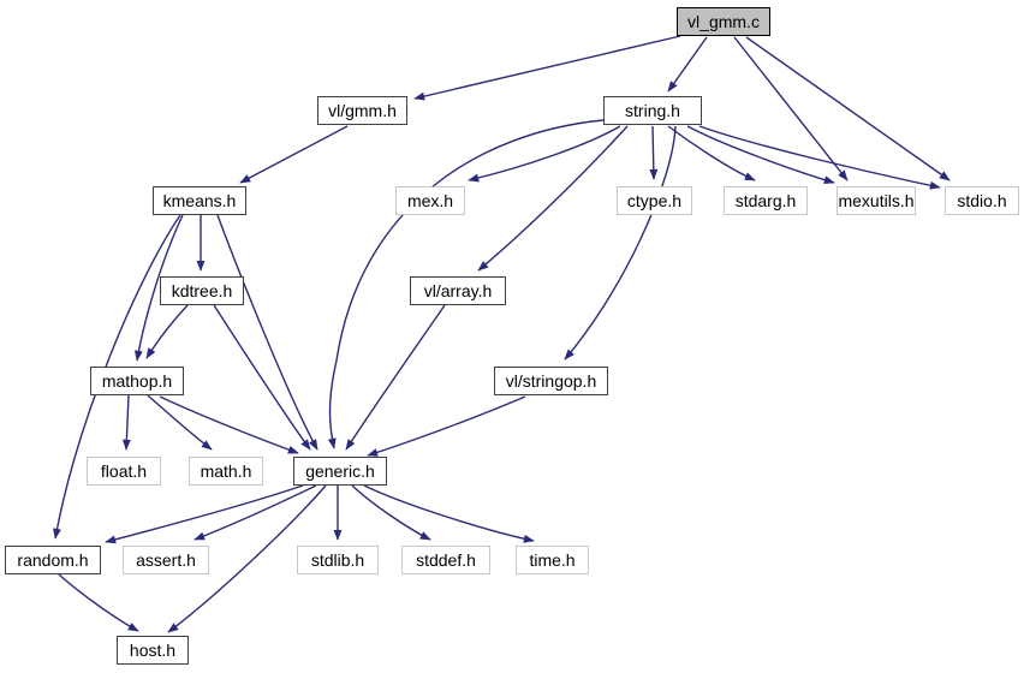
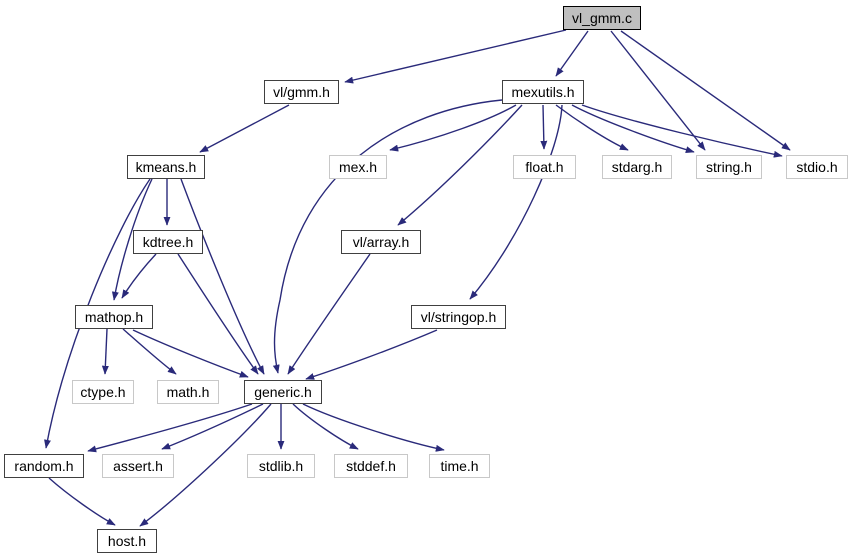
  vl_gmm.c
  vl/gmm.h
- string.h
+ mexutils.h
  kmeans.h
  mex.h
- ctype.h
+ float.h
  stdarg.h
- mexutils.h
+ string.h
  stdio.h
  kdtree.h
  vl/array.h
  mathop.h
  vl/stringop.h
- float.h
+ ctype.h
  math.h
  generic.h
  random.h
  assert.h
  stdlib.h
  stddef.h
  time.h
  host.h
